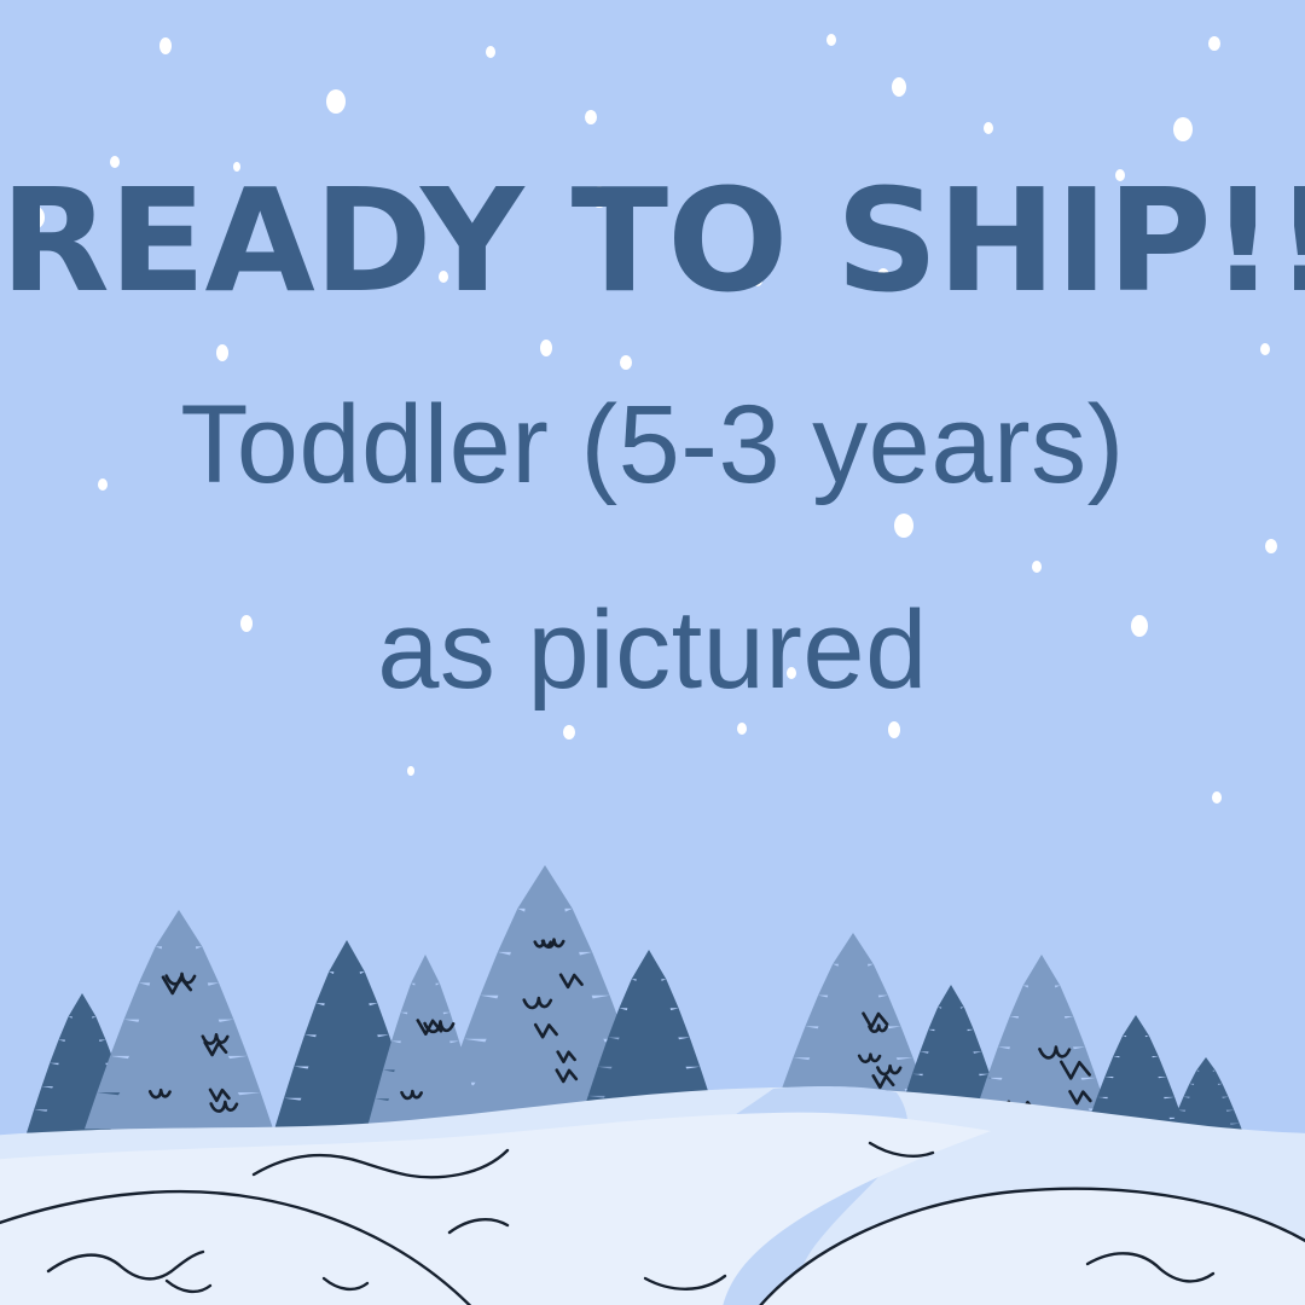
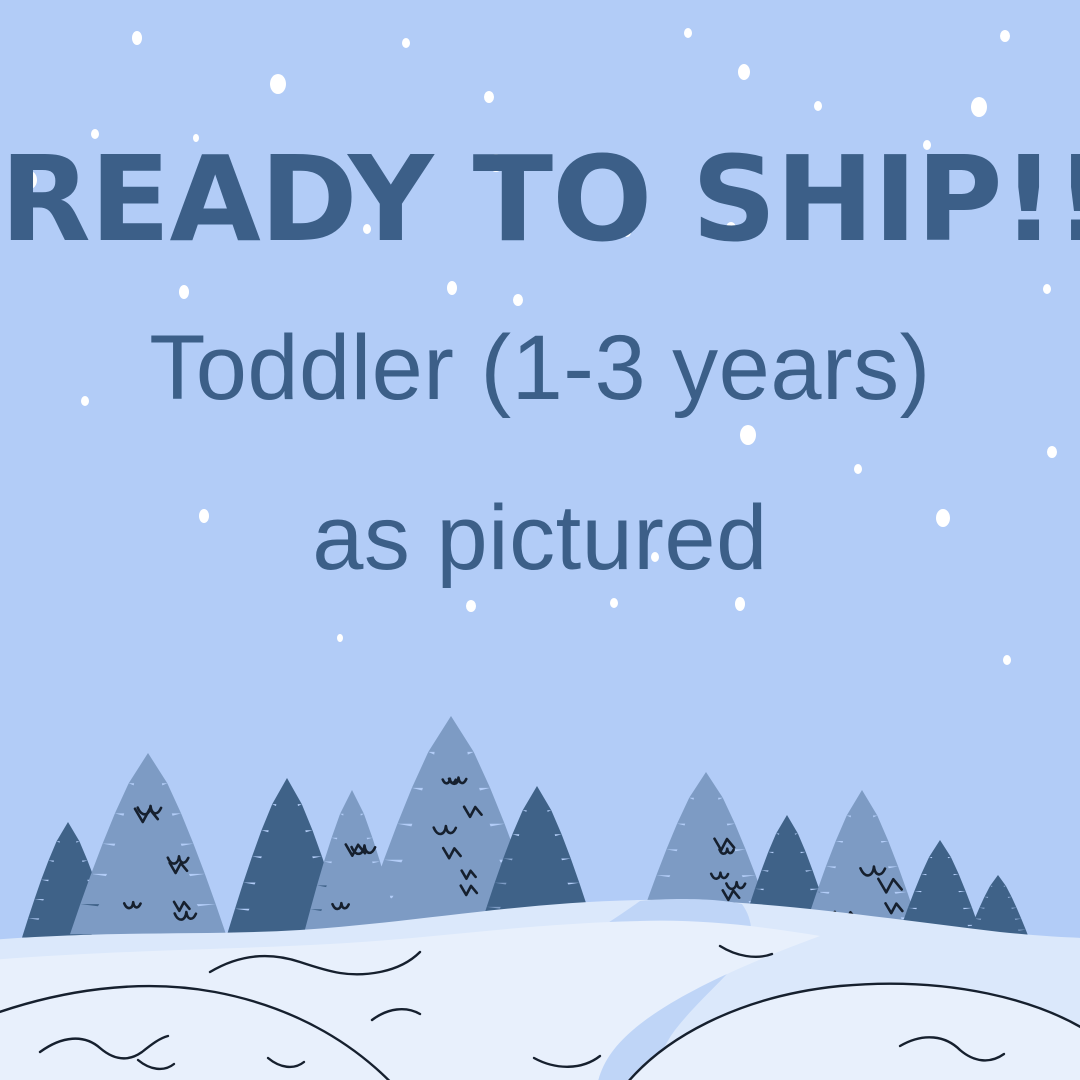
  READY TO SHIP!
- Toddler (5-3 years)
+ Toddler (1-3 years)
  as pictured
